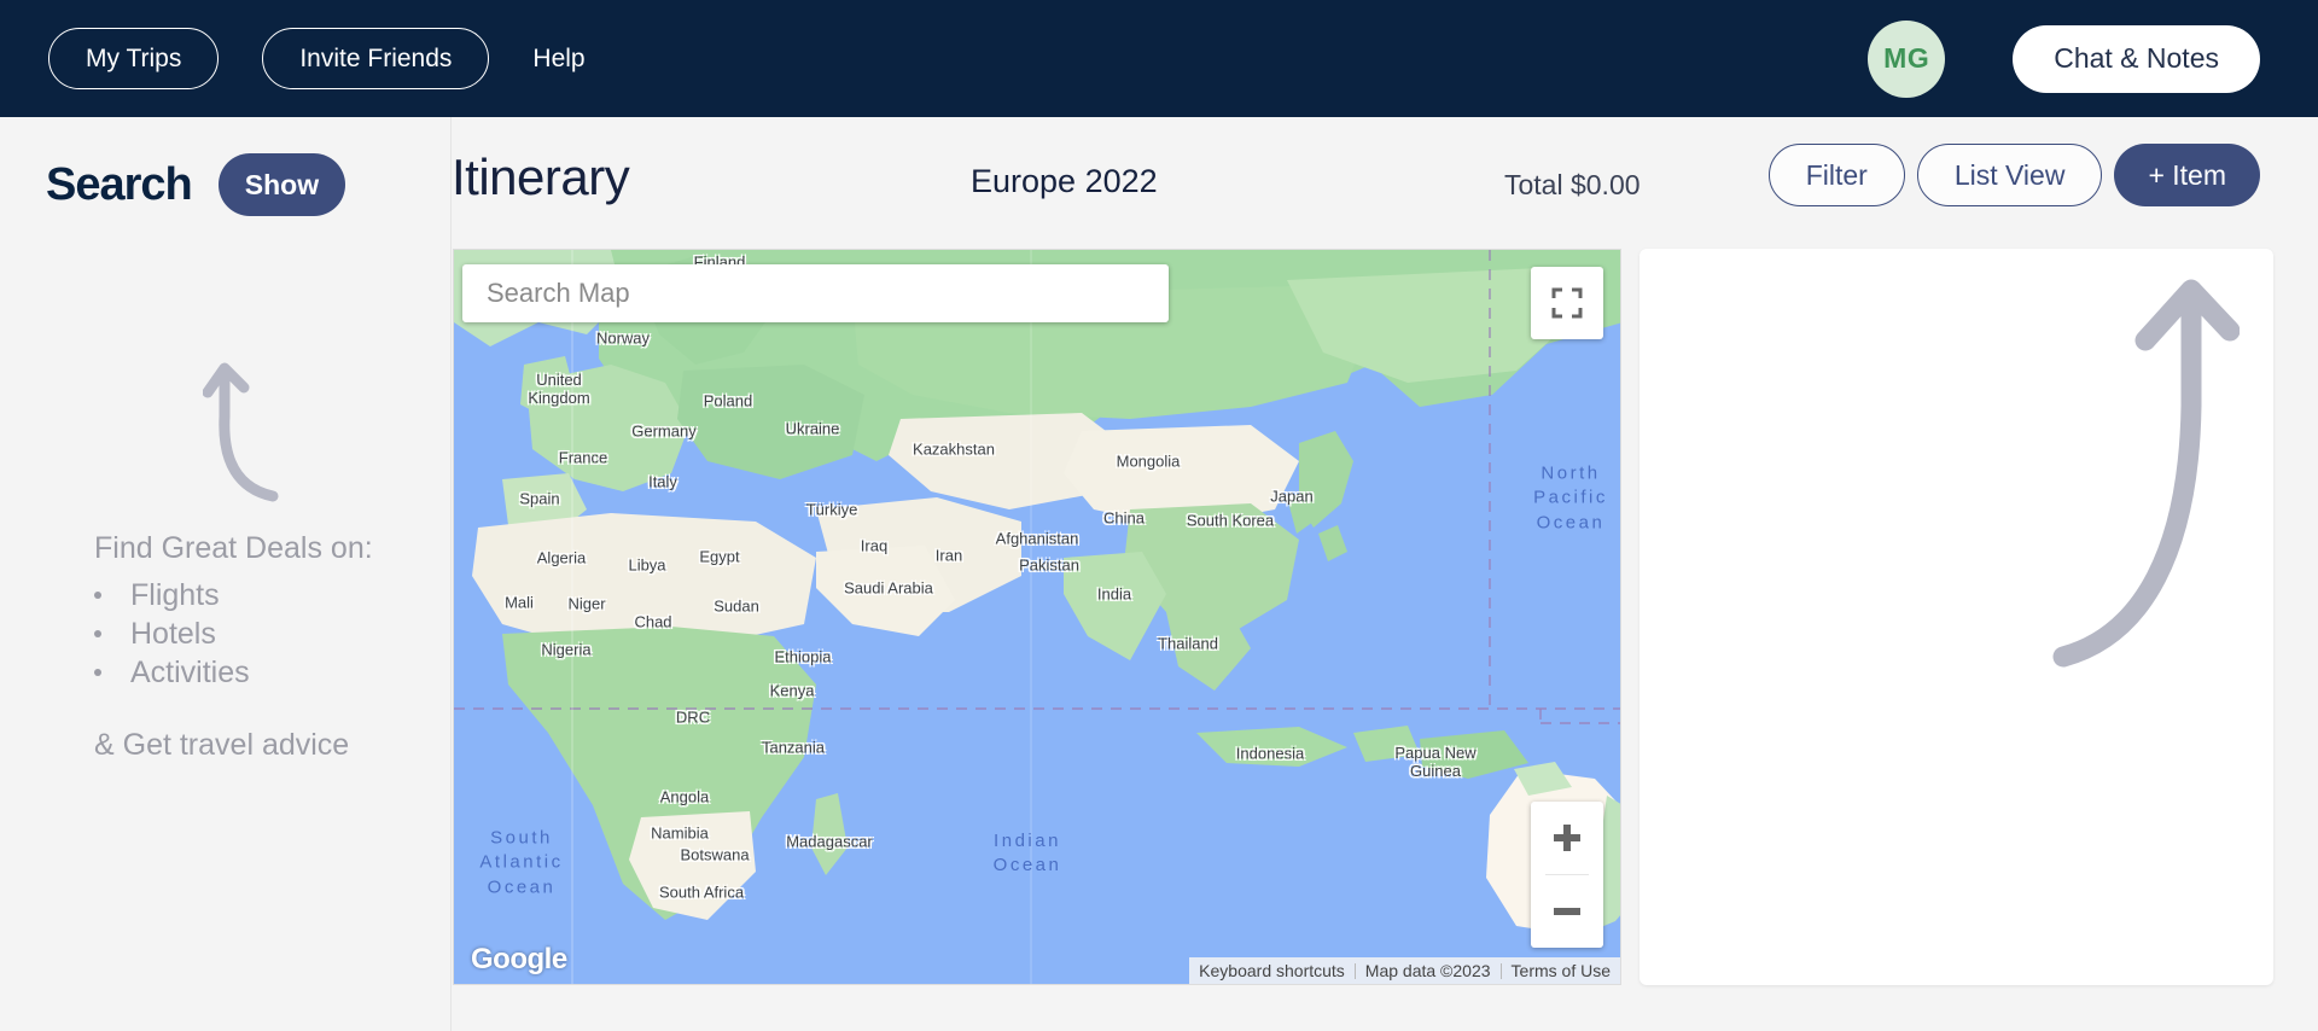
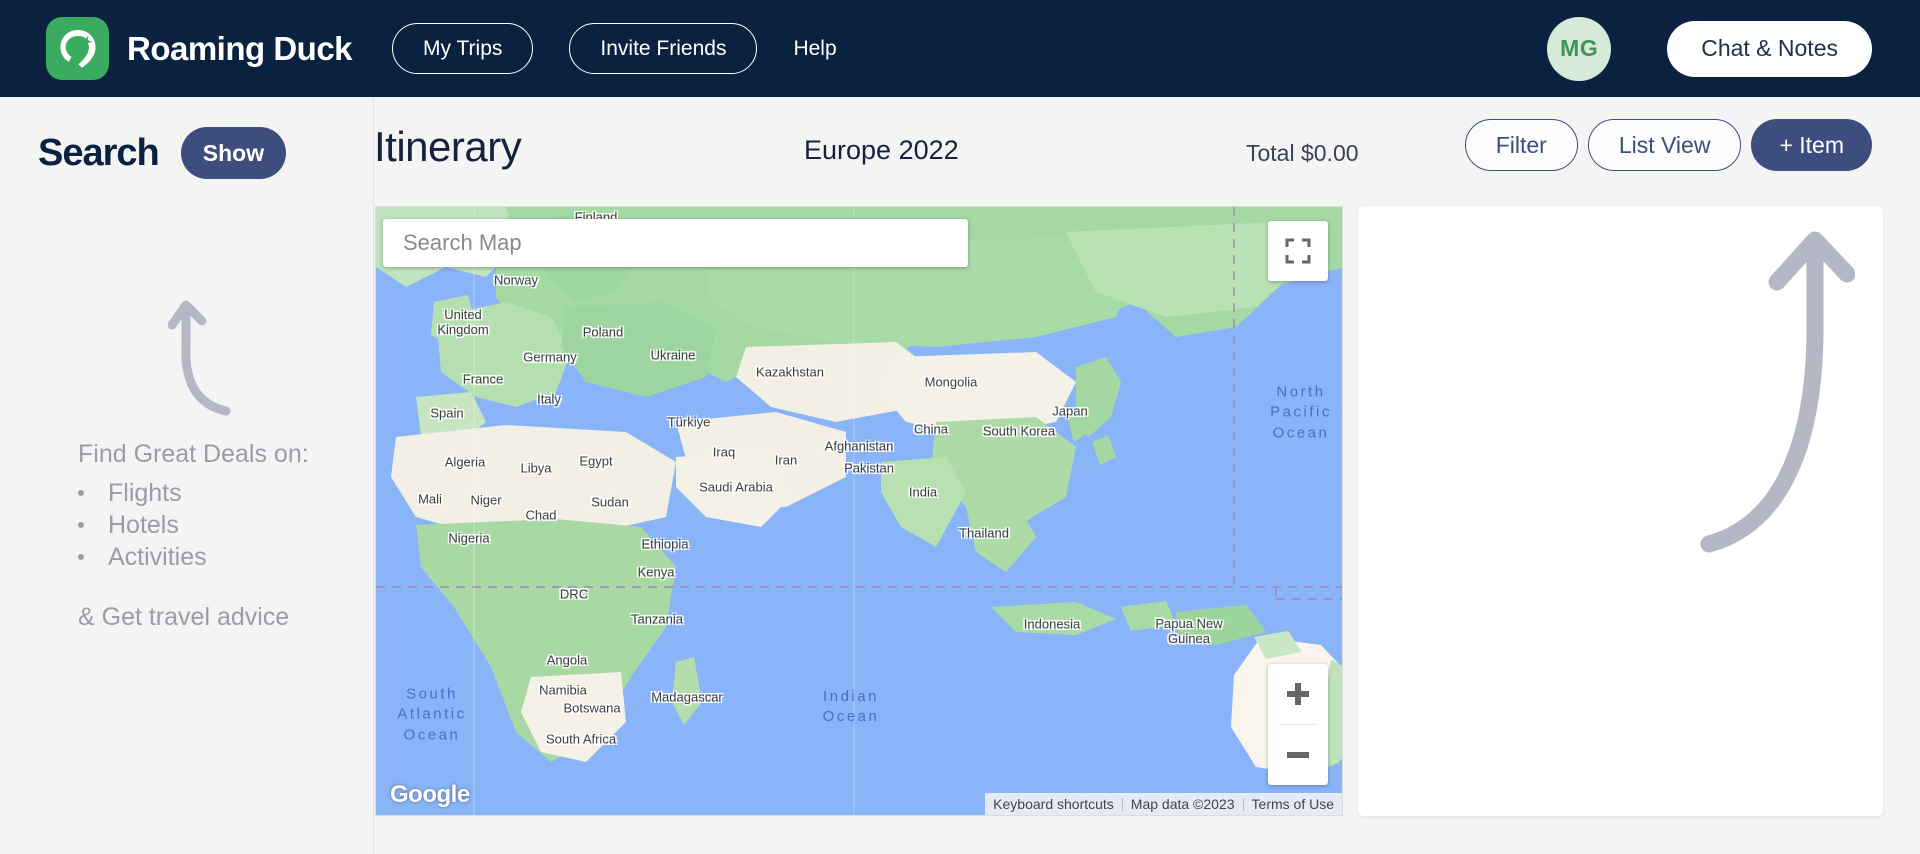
+ Roaming Duck
  My Trips
  Invite Friends
  Help
  MG
  Chat & Notes
  Search
  Show
  Find Great Deals on:
  Flights
  Hotels
  Activities
  & Get travel advice
  Itinerary
  Europe 2022
  Total $0.00
  Filter
  List View
  + Item
  Search Map
  Google
  Keyboard shortcuts
  Map data ©2023
  Terms of Use
  Finland
  Norway
  United
  Kingdom
  Poland
  Germany
  Ukraine
  Kazakhstan
  Mongolia
  France
  Italy
  Spain
  Türkiye
  China
  Japan
  South Korea
  Afghanistan
  Iraq
  Iran
  Algeria
  Libya
  Egypt
  Pakistan
  Saudi Arabia
  India
  Mali
  Niger
  Sudan
  Chad
  Thailand
  Nigeria
  Ethiopia
  Kenya
  DRC
  Tanzania
  Indonesia
  Papua New
  Guinea
  Angola
  Namibia
  Madagascar
  Botswana
  South Africa
  North
  Pacific
  Ocean
  South
  Atlantic
  Ocean
  Indian
  Ocean
